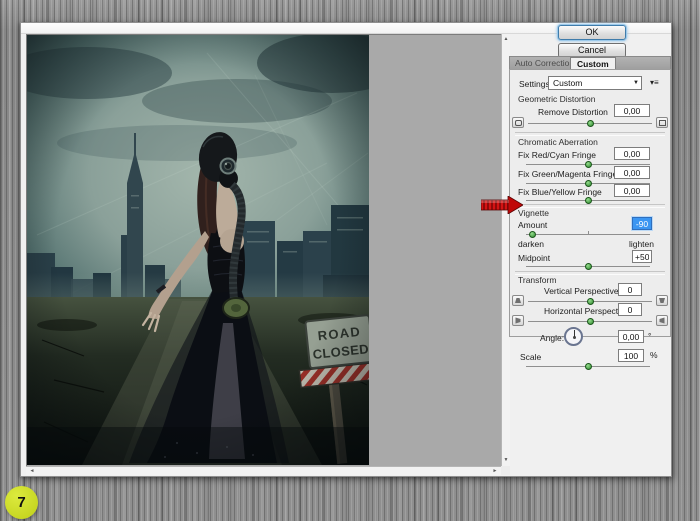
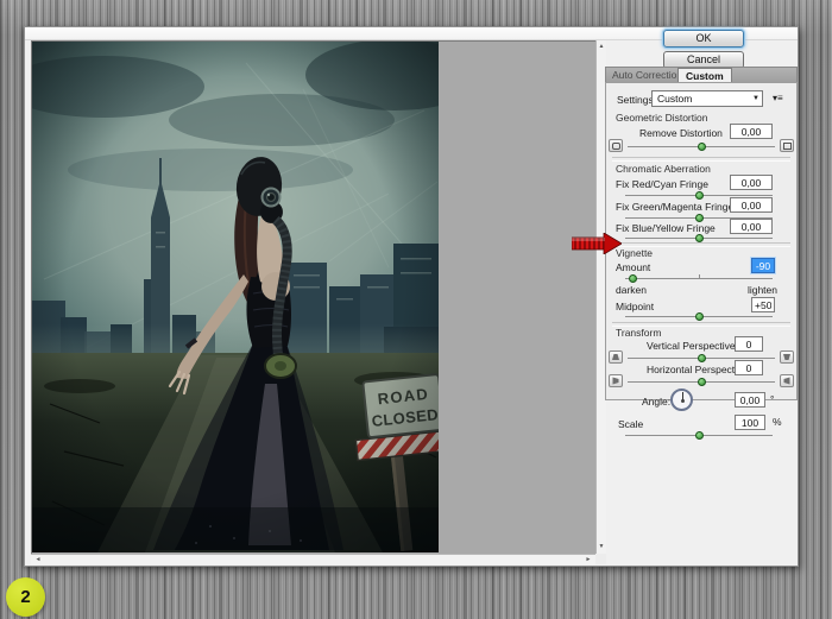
  OK
  Cancel
  Auto Correctio
  Custom
  Setting
  Custom
  ▾≡
  Geometric Distortion
  Remove Distortion
  0,00
  Chromatic Aberration
  Fix Red/Cyan Fringe
  0,00
  Fix Green/Magenta Fring
  0,00
  Fix Blue/Yellow Fringe
  0,00
  Vignette
  Amount
  -90
  darken
  lighten
  Midpoint
  +50
  Transform
  Vertical Perspective
  0
  Horizontal Perspect
  0
  Angle:
  0,00
  °
  Scale
  100
  %
- 7
+ 2
